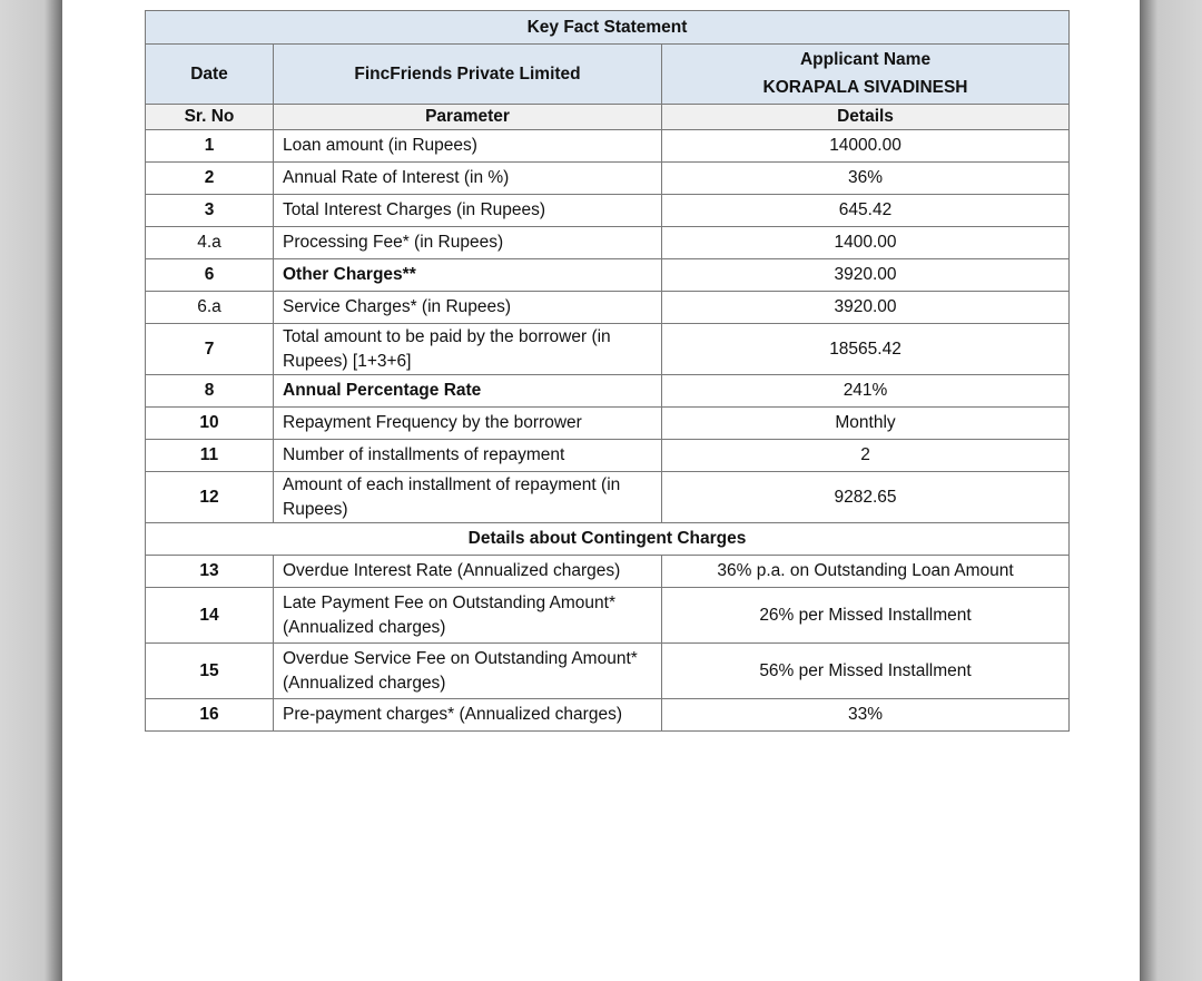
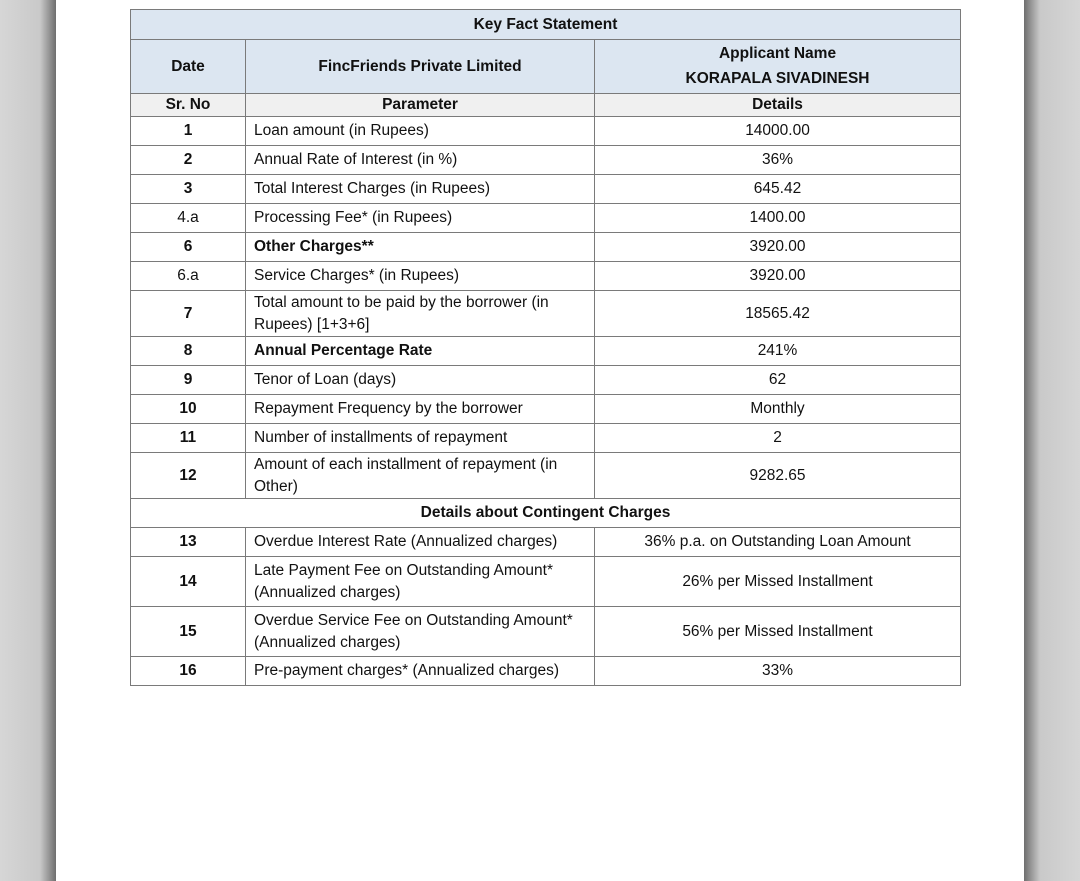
  Key Fact Statement
  Date	FincFriends Private Limited	Applicant Name KORAPALA SIVADINESH
  Sr. No	Parameter	Details
  1	Loan amount (in Rupees)	14000.00
  2	Annual Rate of Interest (in %)	36%
  3	Total Interest Charges (in Rupees)	645.42
  4.a	Processing Fee* (in Rupees)	1400.00
  6	Other Charges**	3920.00
  6.a	Service Charges* (in Rupees)	3920.00
  7	Total amount to be paid by the borrower (in Rupees) [1+3+6]	18565.42
  8	Annual Percentage Rate	241%
+ 9	Tenor of Loan (days)	62
  10	Repayment Frequency by the borrower	Monthly
  11	Number of installments of repayment	2
- 12	Amount of each installment of repayment (in Rupees)	9282.65
+ 12	Amount of each installment of repayment (in Other)	9282.65
  Details about Contingent Charges
  13	Overdue Interest Rate (Annualized charges)	36% p.a. on Outstanding Loan Amount
  14	Late Payment Fee on Outstanding Amount* (Annualized charges)	26% per Missed Installment
  15	Overdue Service Fee on Outstanding Amount* (Annualized charges)	56% per Missed Installment
  16	Pre-payment charges* (Annualized charges)	33%
